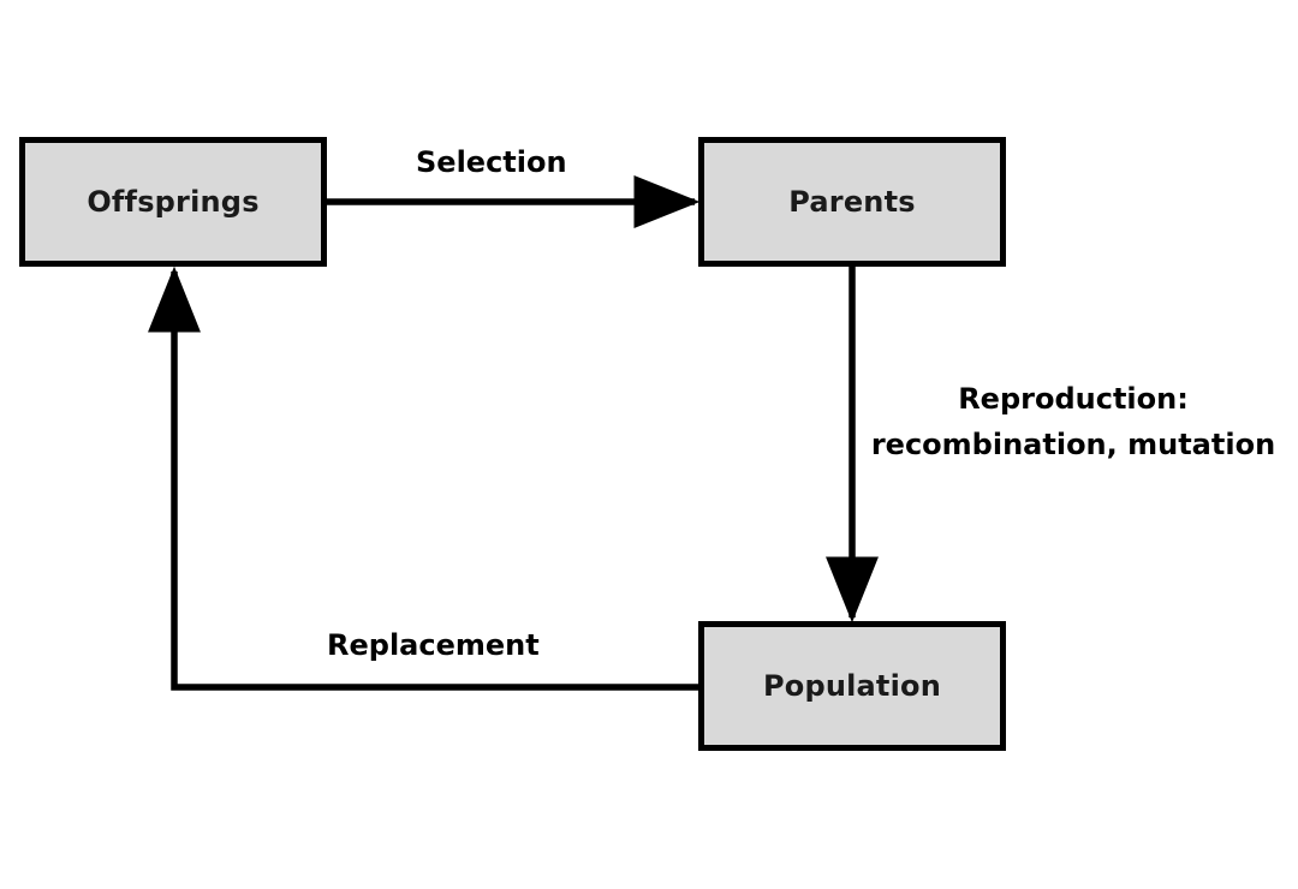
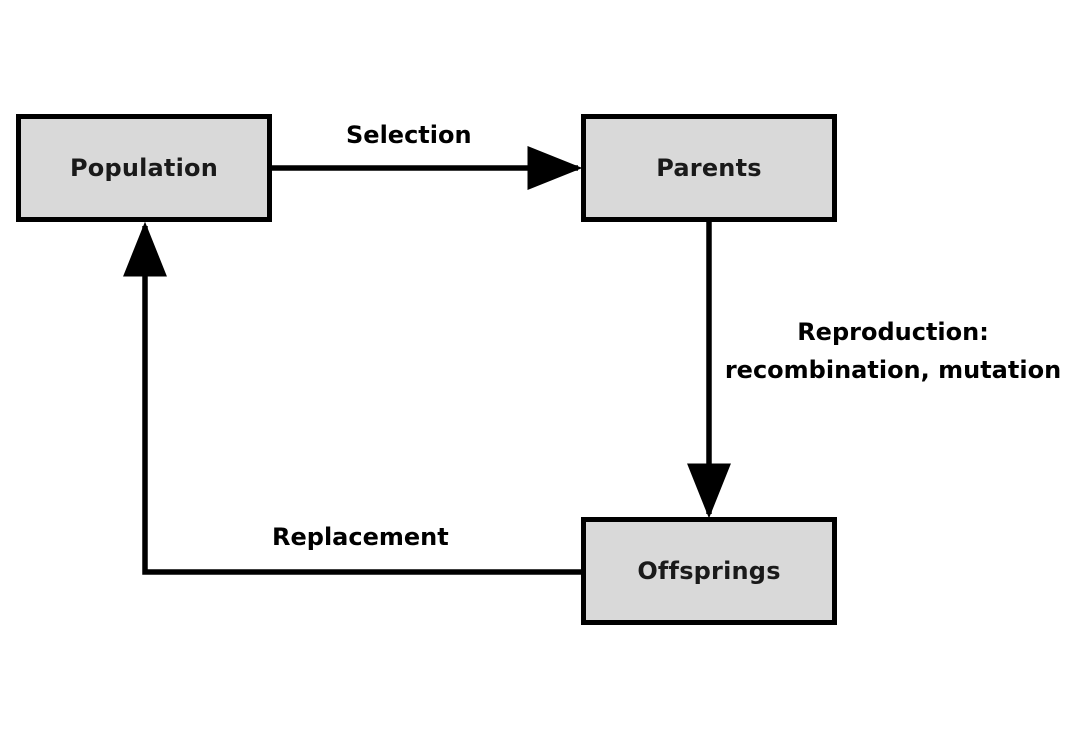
- Offsprings
+ Population
  Parents
- Population
+ Offsprings
  Selection
  Reproduction:
  recombination, mutation
  Replacement
